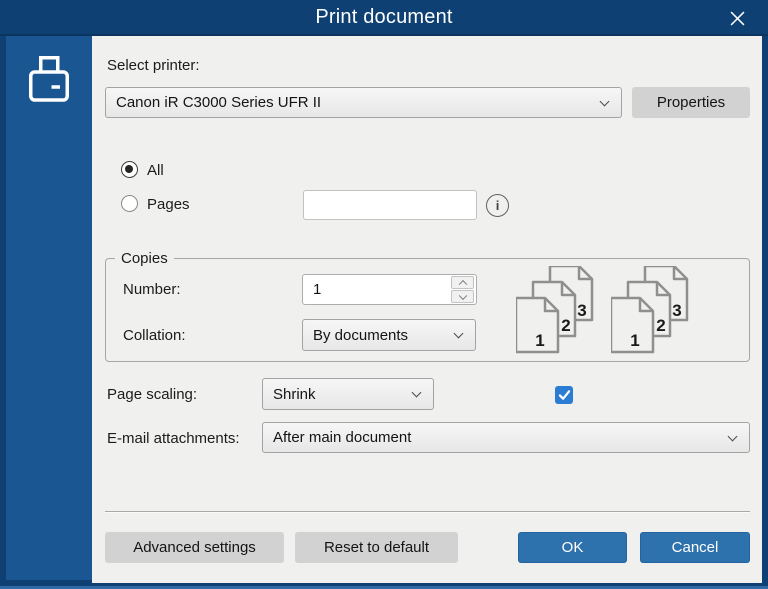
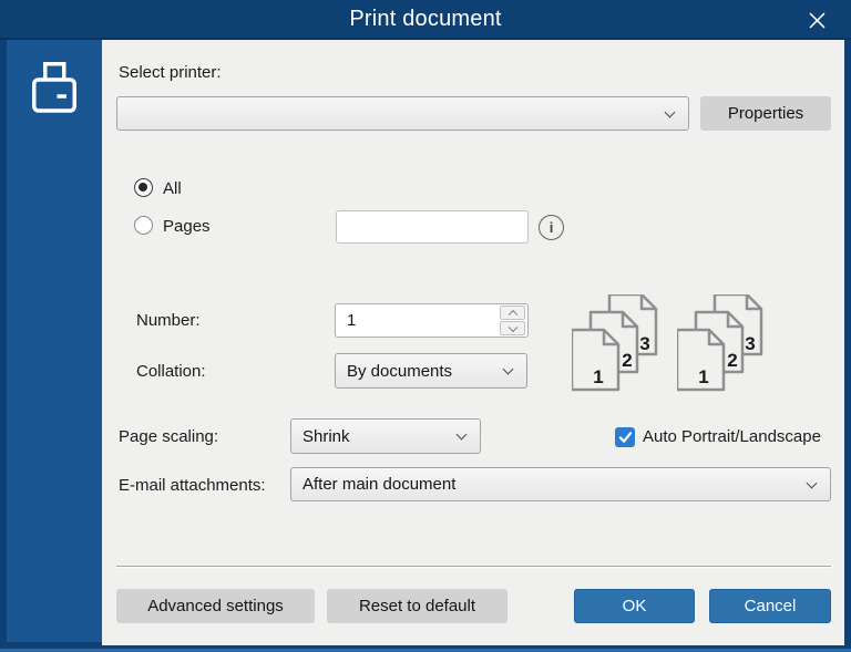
  Print document
  Select printer:
- Canon iR C3000 Series UFR II
  Properties
  All
  Pages
  i
- Copies
  Number:
  1
  Collation:
  By documents
  3
  2
  1
  3
  2
  1
  Page scaling:
  Shrink
+ Auto Portrait/Landscape
  E-mail attachments:
  After main document
  Advanced settings
  Reset to default
  OK
  Cancel
